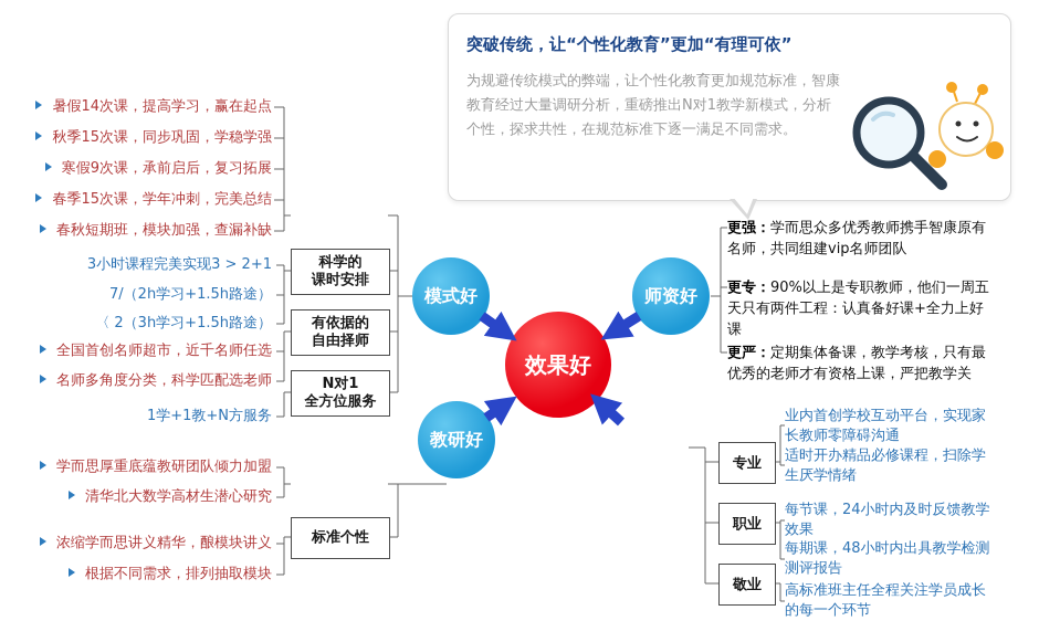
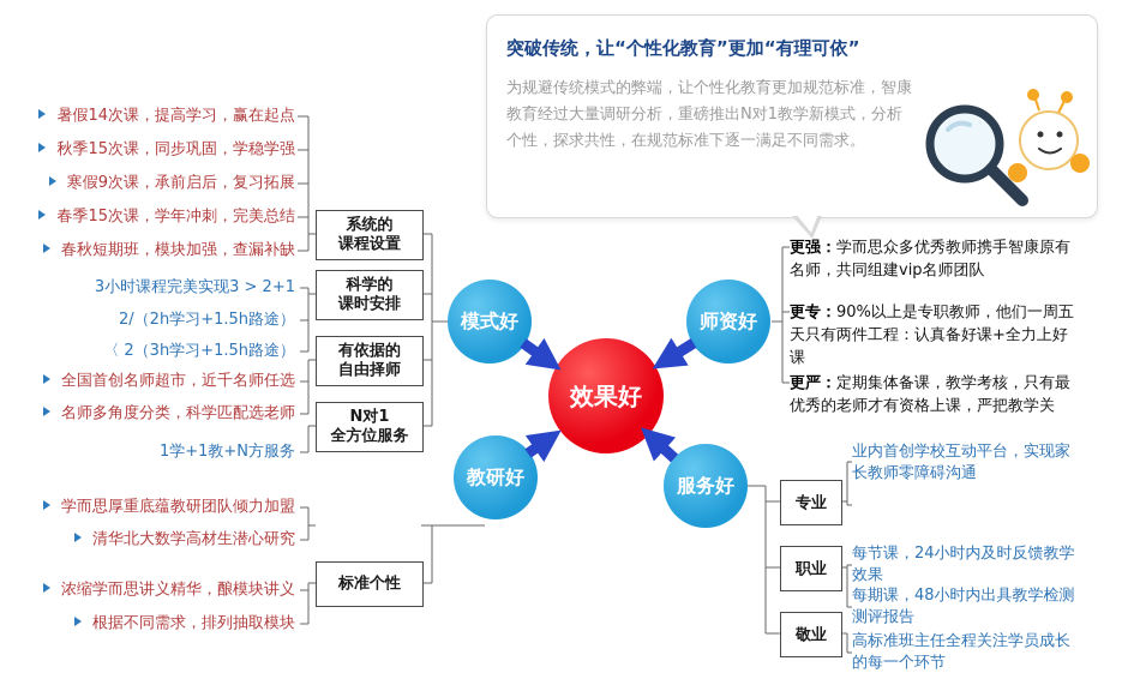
  突破传统，让“个性化教育”更加“有理可依”
  为规避传统模式的弊端，让个性化教育更加规范标准，智康教育经过大量调研分析，重磅推出N对1教学新模式，分析个性，探求共性，在规范标准下逐一满足不同需求。
  效果好
  模式好
  师资好
  教研好
+ 服务好
+ 系统的
+ 课程设置
  科学的
  课时安排
  有依据的
  自由择师
  N对1
  全方位服务
  标准个性
  专业
  职业
  敬业
  暑假14次课，提高学习，赢在起点
  秋季15次课，同步巩固，学稳学强
  寒假9次课，承前启后，复习拓展
  春季15次课，学年冲刺，完美总结
  春秋短期班，模块加强，查漏补缺
  3小时课程完美实现3 > 2+1
- 7/（2h学习+1.5h路途）
+ 2/（2h学习+1.5h路途）
  〈 2（3h学习+1.5h路途）
  全国首创名师超市，近千名师任选
  名师多角度分类，科学匹配选老师
  1学+1教+N方服务
  学而思厚重底蕴教研团队倾力加盟
  清华北大数学高材生潜心研究
  浓缩学而思讲义精华，酿模块讲义
  根据不同需求，排列抽取模块
  更强：学而思众多优秀教师携手智康原有名师，共同组建vip名师团队
  更专：90%以上是专职教师，他们一周五天只有两件工程：认真备好课+全力上好课
  更严：定期集体备课，教学考核，只有最优秀的老师才有资格上课，严把教学关
  业内首创学校互动平台，实现家长教师零障碍沟通
- 适时开办精品必修课程，扫除学生厌学情绪
  每节课，24小时内及时反馈教学效果
  每期课，48小时内出具教学检测测评报告
  高标准班主任全程关注学员成长的每一个环节
